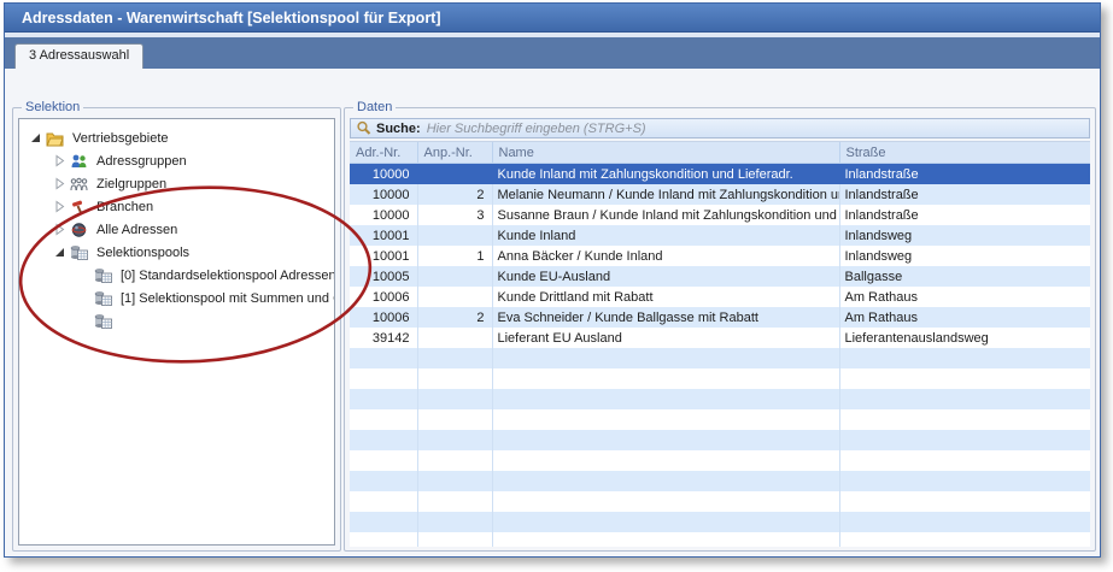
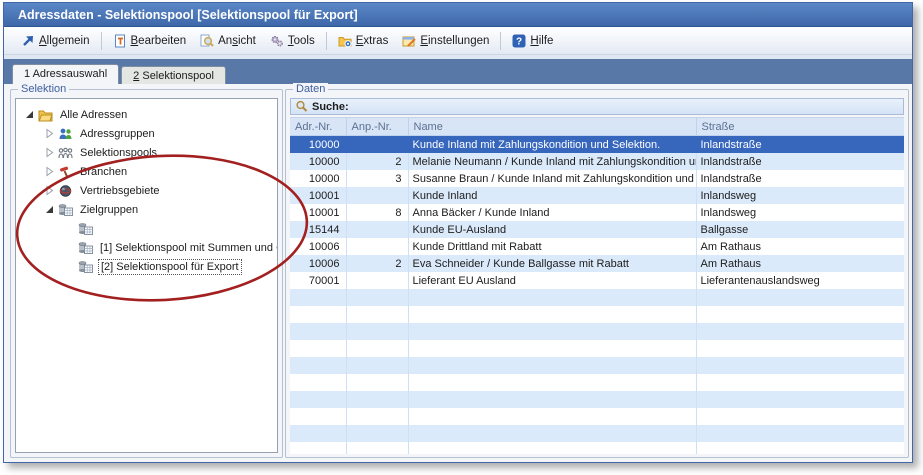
- Adressdaten - Warenwirtschaft [Selektionspool für Export]
+ Adressdaten - Selektionspool [Selektionspool für Export]
+ Allgemein
+ Bearbeiten
+ Ansicht
+ Tools
+ Extras
+ Einstellungen
+ ?
+ Hilfe
- 3 Adressauswahl
+ 1 Adressauswahl
+ 2 Selektionspool
  Selektion
- Vertriebsgebiete
+ Alle Adressen
  Adressgruppen
- Zielgruppen
+ Selektionspools
  ranchen
- Alle Adressen
+ Vertriebsgebiete
- Selektionspools
+ Zielgruppen
- [0] Standardselektionspool Adressen
  [1] Selektionspool mit Summen und
+ [2] Selektionspool für Export
  Daten
  Suche:
- Hier Suchbegriff eingeben (STRG+S)
  Adr.-Nr.	Anp.-Nr.	Name	Straße
- 10000		Kunde Inland mit Zahlungskondition und Lieferadr.	Inlandstraße
+ 10000		Kunde Inland mit Zahlungskondition und Selektion.	Inlandstraße
  10000	2	Melanie Neumann / Kunde Inland mit Zahlungskondition u	Inlandstraße
  10000	3	Susanne Braun / Kunde Inland mit Zahlungskondition und	Inlandstraße
  10001		Kunde Inland	Inlandsweg
- 10001	1	Anna Bäcker / Kunde Inland	Inlandsweg
+ 10001	8	Anna Bäcker / Kunde Inland	Inlandsweg
- 10005		Kunde EU-Ausland	Ballgasse
+ 15144		Kunde EU-Ausland	Ballgasse
  10006		Kunde Drittland mit Rabatt	Am Rathaus
  10006	2	Eva Schneider / Kunde Ballgasse mit Rabatt	Am Rathaus
- 39142		Lieferant EU Ausland	Lieferantenauslandsweg
+ 70001		Lieferant EU Ausland	Lieferantenauslandsweg
